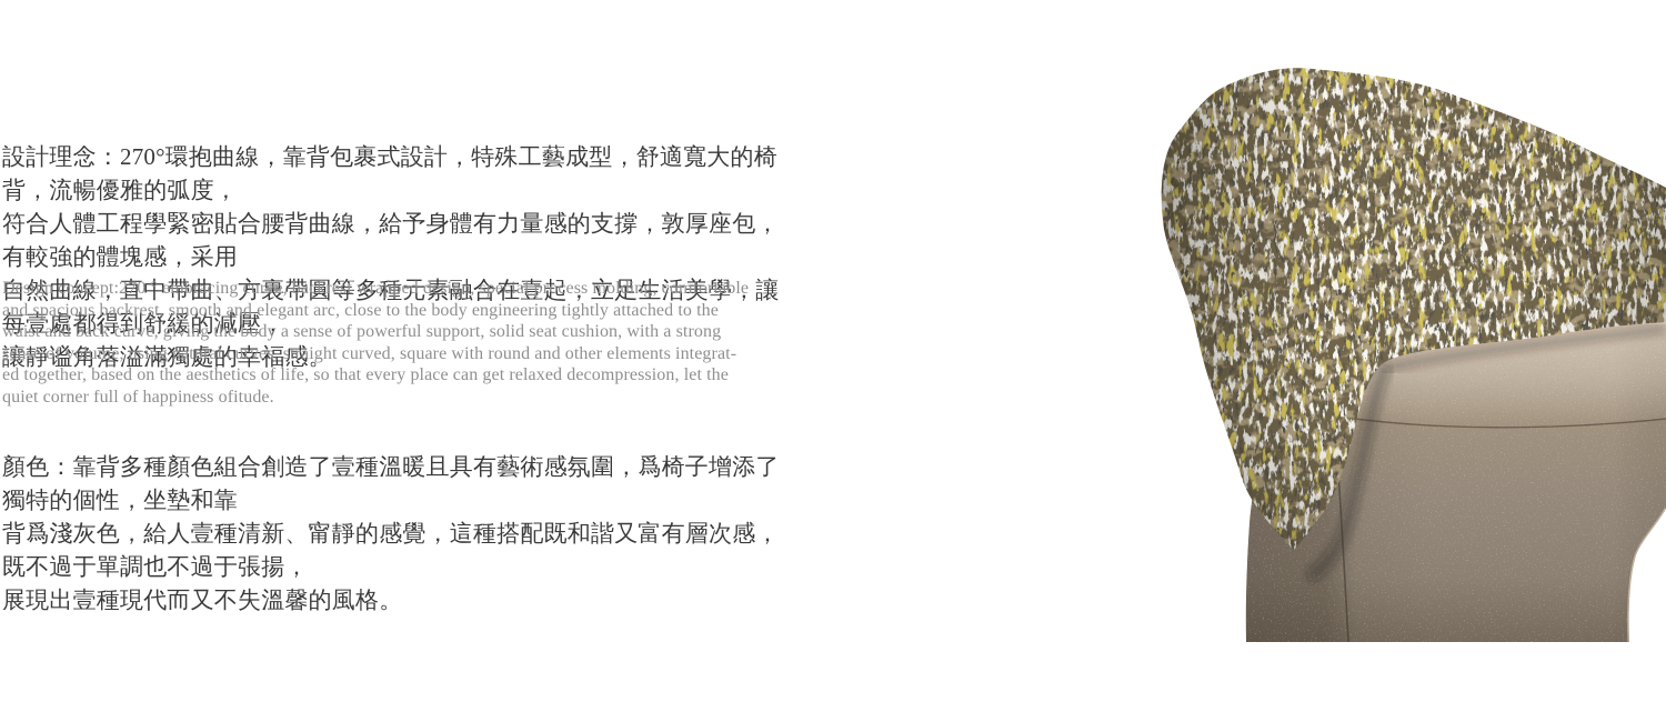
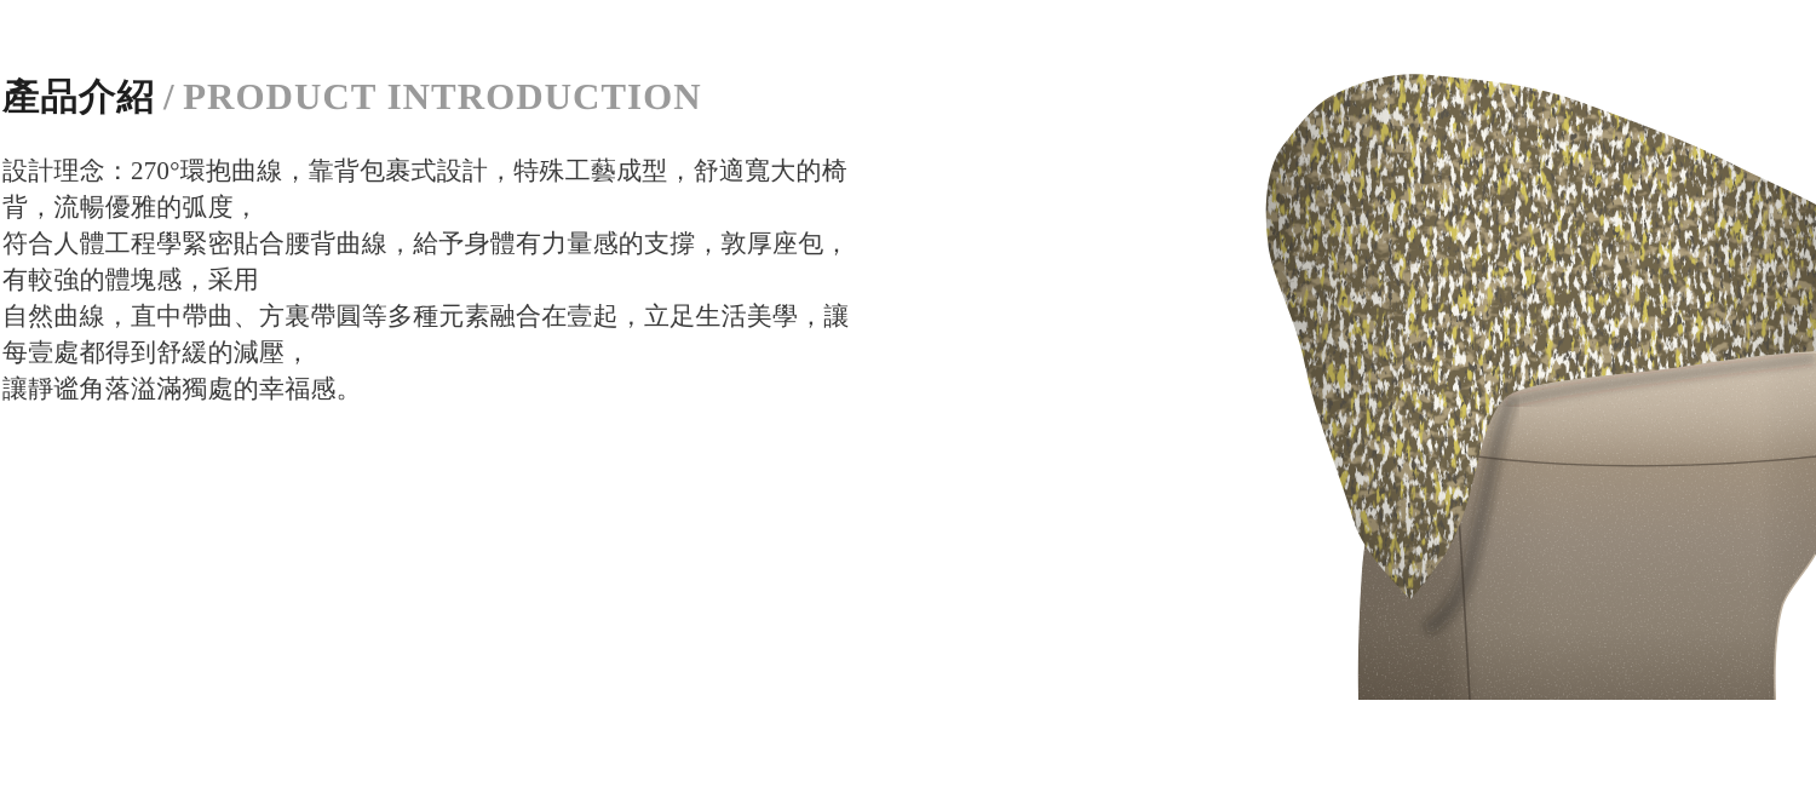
+ 產品介紹 / PRODUCT INTRODUCTION
  設計理念：270°環抱曲線，靠背包裹式設計，特殊工藝成型，舒適寬大的椅背，流暢優雅的弧度，
  符合人體工程學緊密貼合腰背曲線，給予身體有力量感的支撐，敦厚座包，有較強的體塊感，采用
  自然曲線，直中帶曲、方裏帶圓等多種元素融合在壹起，立足生活美學，讓每壹處都得到舒緩的減壓，
  讓靜谧角落溢滿獨處的幸福感。
- Design concept:270 ° embracing curve, backrest wrapped design, special process molding, comfortable
- and spacious backrest, smooth and elegant arc, close to the body engineering tightly attached to the
- waist and back curve, giving the body a sense of powerful support, solid seat cushion, with a strong
- sense of volume, using natural curves, straight curved, square with round and other elements integrat-
- ed together, based on the aesthetics of life, so that every place can get relaxed decompression, let the
- quiet corner full of happiness ofitude.
- 顏色：靠背多種顏色組合創造了壹種溫暖且具有藝術感氛圍，爲椅子增添了獨特的個性，坐墊和靠
- 背爲淺灰色，給人壹種清新、甯靜的感覺，這種搭配既和諧又富有層次感，既不過于單調也不過于張揚，
- 展現出壹種現代而又不失溫馨的風格。
